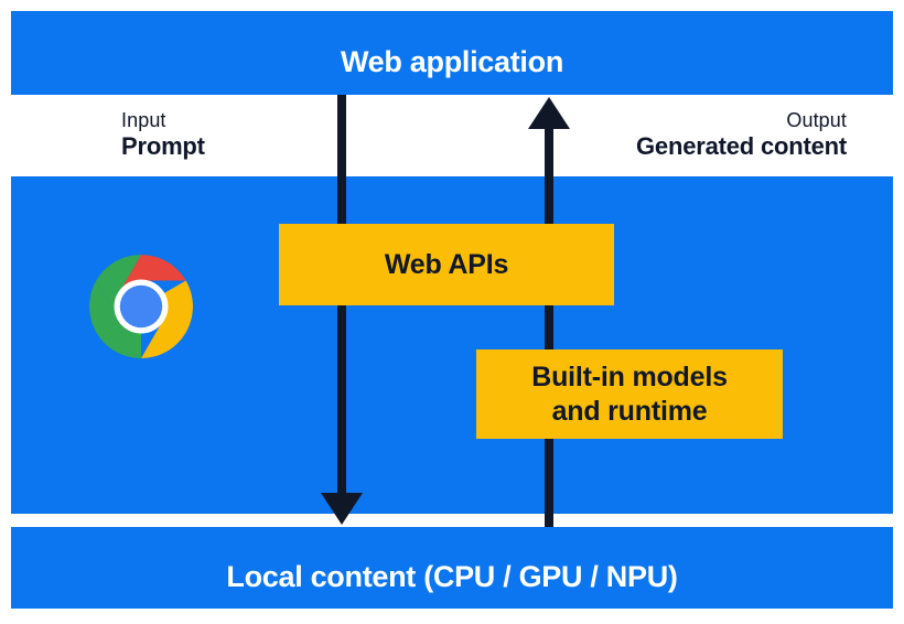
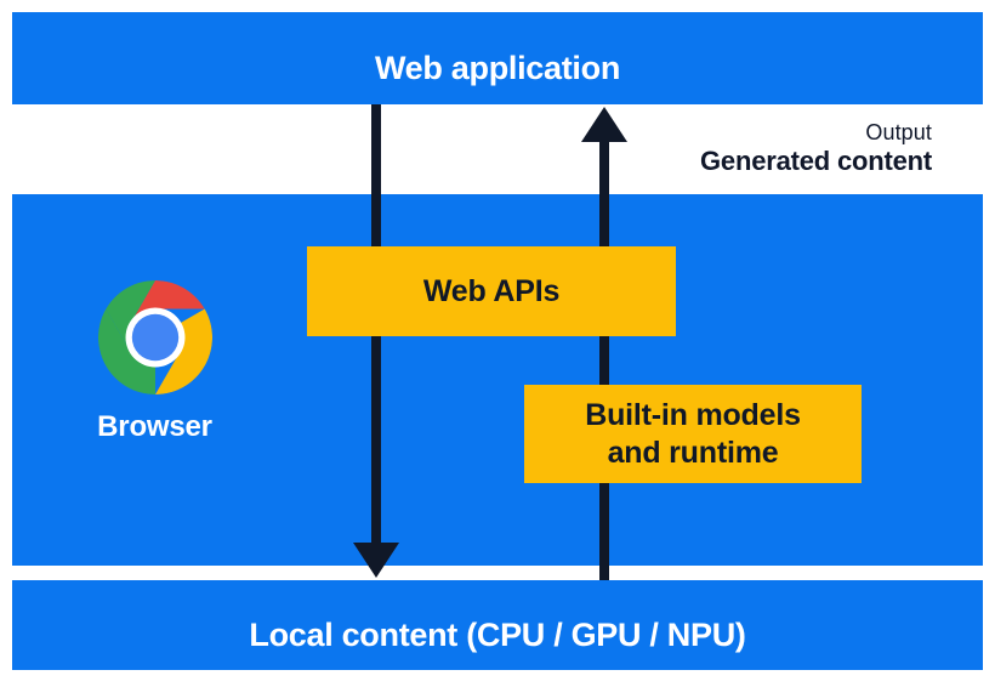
  Web application
- Input
- Prompt
  Output
  Generated content
  Local content (CPU / GPU / NPU)
+ Browser
  Web APIs
  Built-in models
  and runtime
